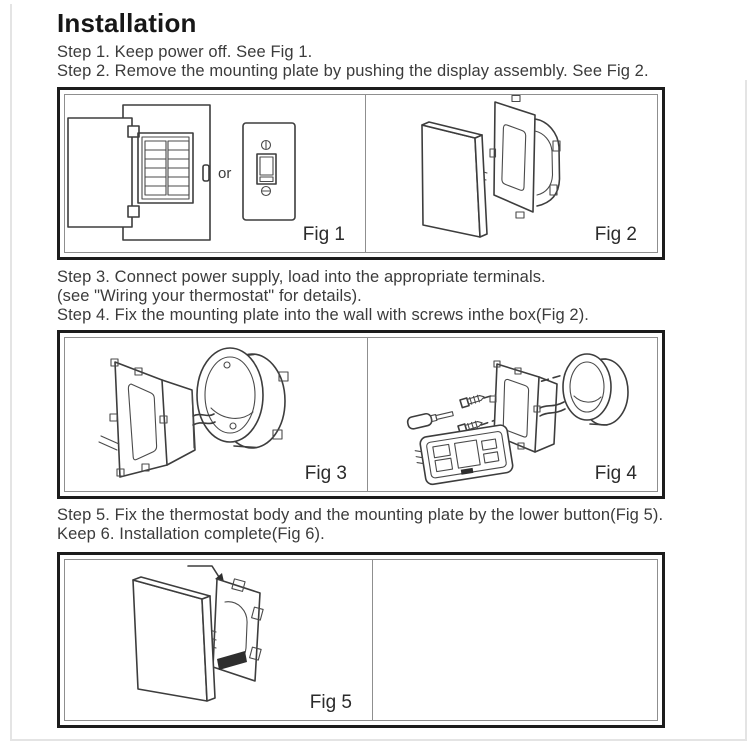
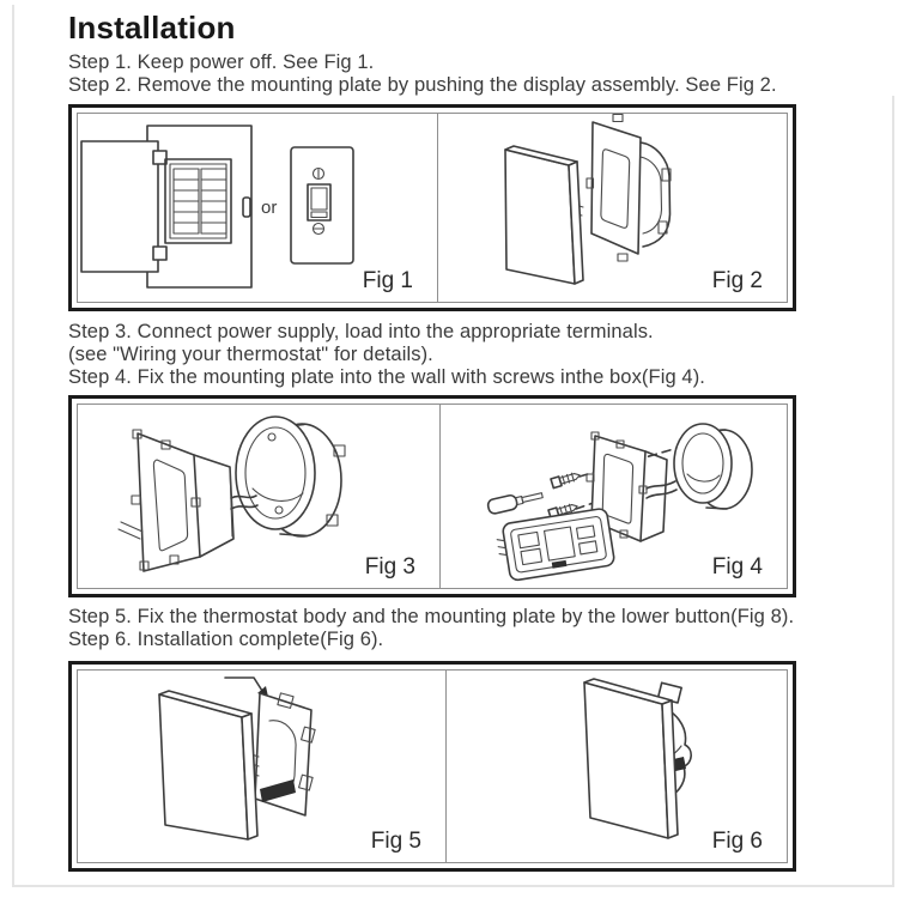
  Installation
  Step 1. Keep power off. See Fig 1.
  Step 2. Remove the mounting plate by pushing the display assembly. See Fig 2.
  or
  Fig 1
  Fig 2
  Step 3. Connect power supply, load into the appropriate terminals.
  (see "Wiring your thermostat" for details).
- Step 4. Fix the mounting plate into the wall with screws inthe box(Fig 2).
+ Step 4. Fix the mounting plate into the wall with screws inthe box(Fig 4).
  Fig 3
  Fig 4
- Step 5. Fix the thermostat body and the mounting plate by the lower button(Fig 5).
+ Step 5. Fix the thermostat body and the mounting plate by the lower button(Fig 8).
- Keep 6. Installation complete(Fig 6).
+ Step 6. Installation complete(Fig 6).
  Fig 5
+ Fig 6
